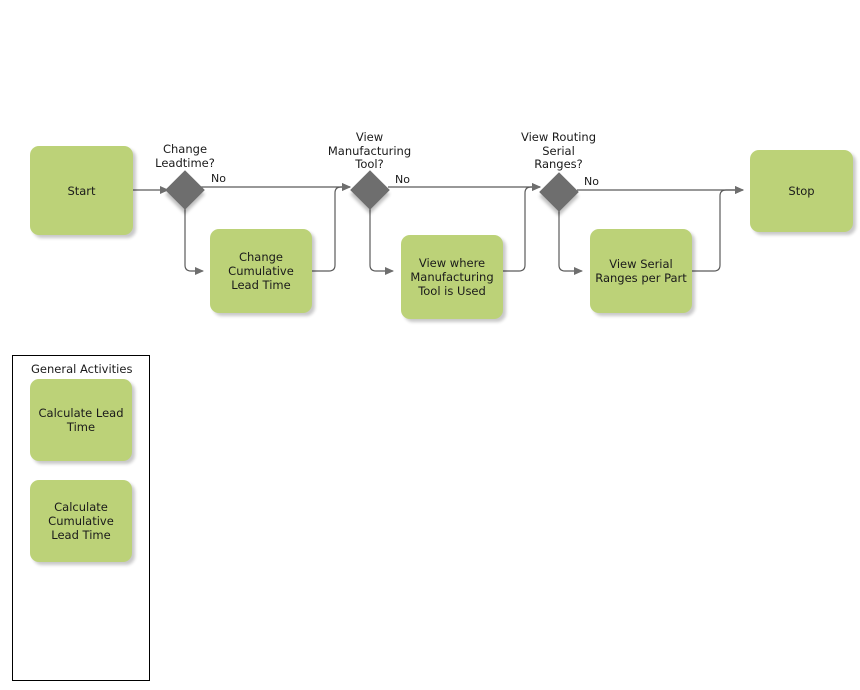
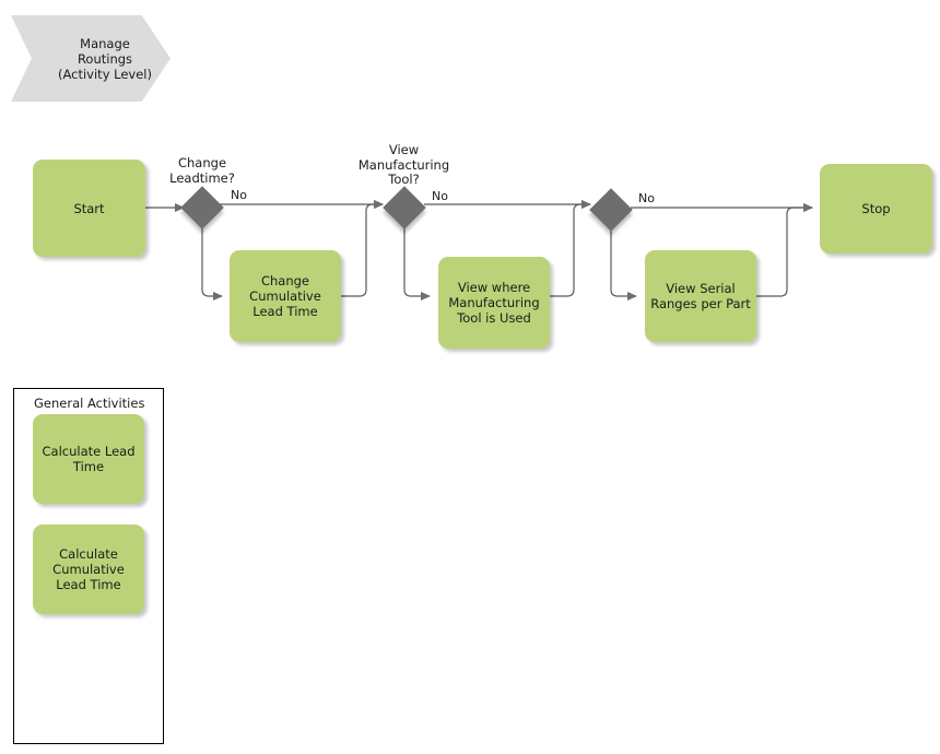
+ Manage
+ Routings
+ (Activity Level)
  Start
  Stop
  Change
  Leadtime?
  No
  Change
  Cumulative
  Lead Time
  View
  Manufacturing
  Tool?
  No
  View where
  Manufacturing
  Tool is Used
- View Routing
- Serial
- Ranges?
  No
  View Serial
  Ranges per Part
  General Activities
  Calculate Lead
  Time
  Calculate
  Cumulative
  Lead Time
